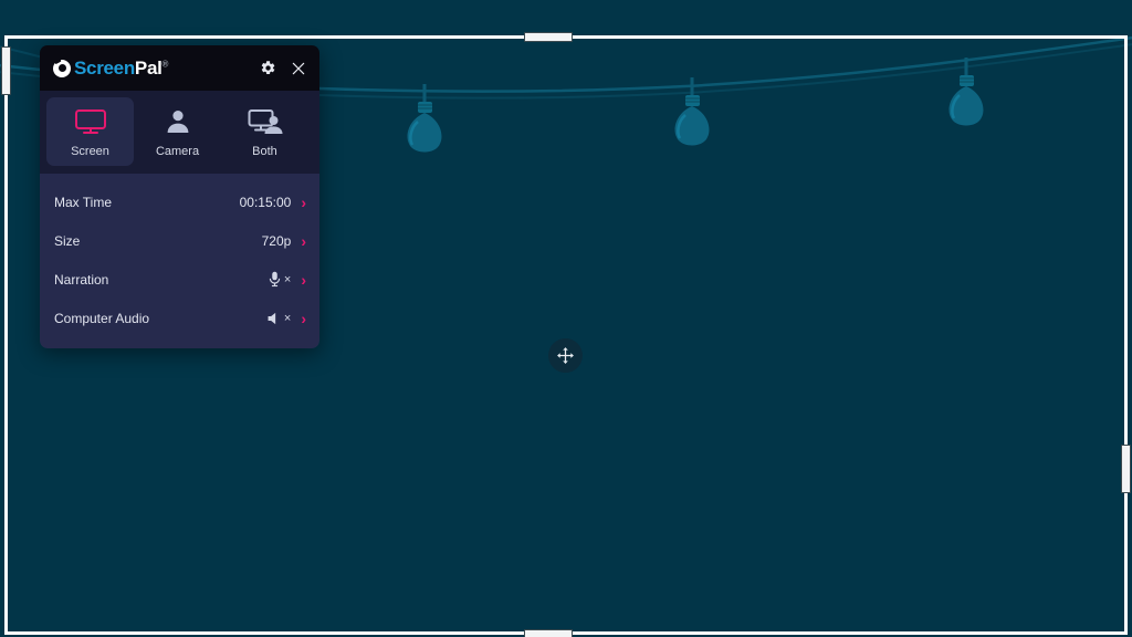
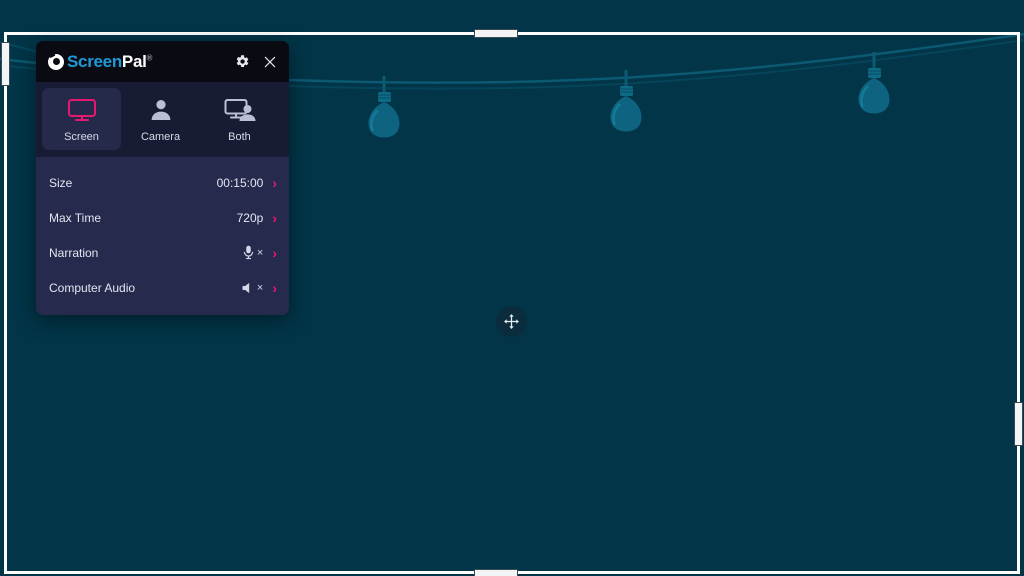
  ScreenPal®
  Screen
  Camera
  Both
- Max Time
+ Size
  00:15:00
  ›
- Size
+ Max Time
  720p
  ›
  Narration
  ×
  ›
  Computer Audio
  ×
  ›
